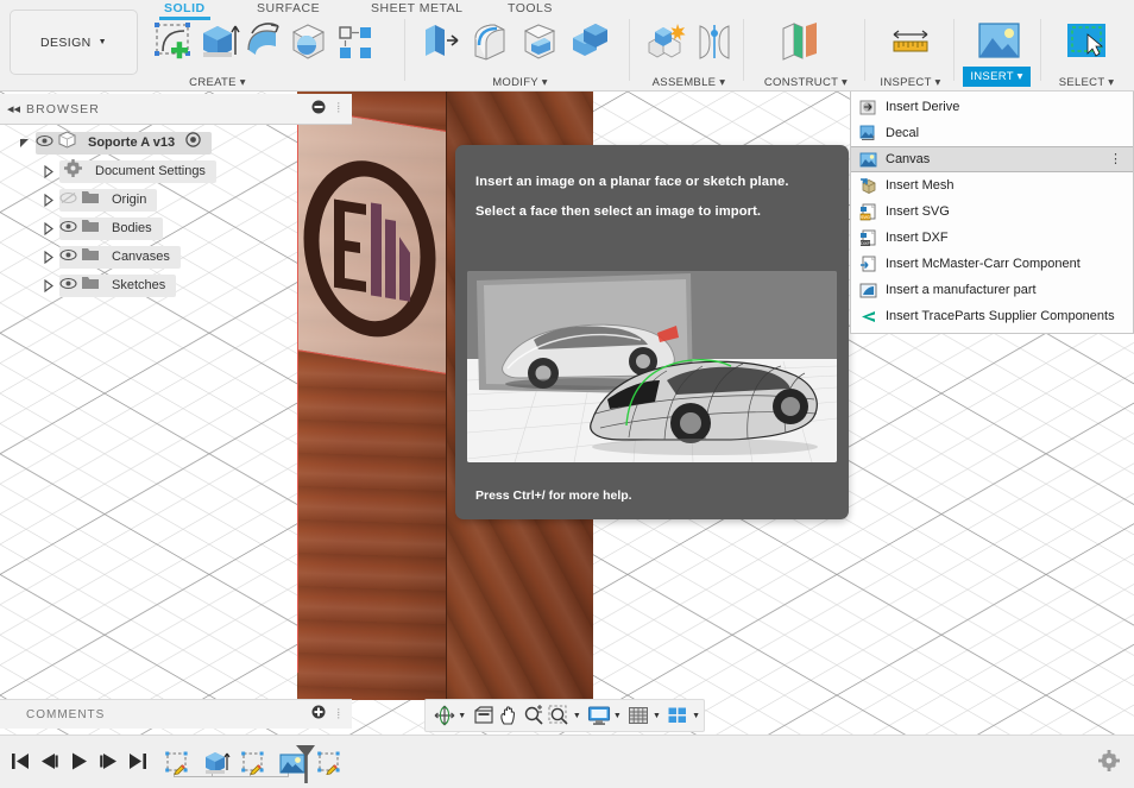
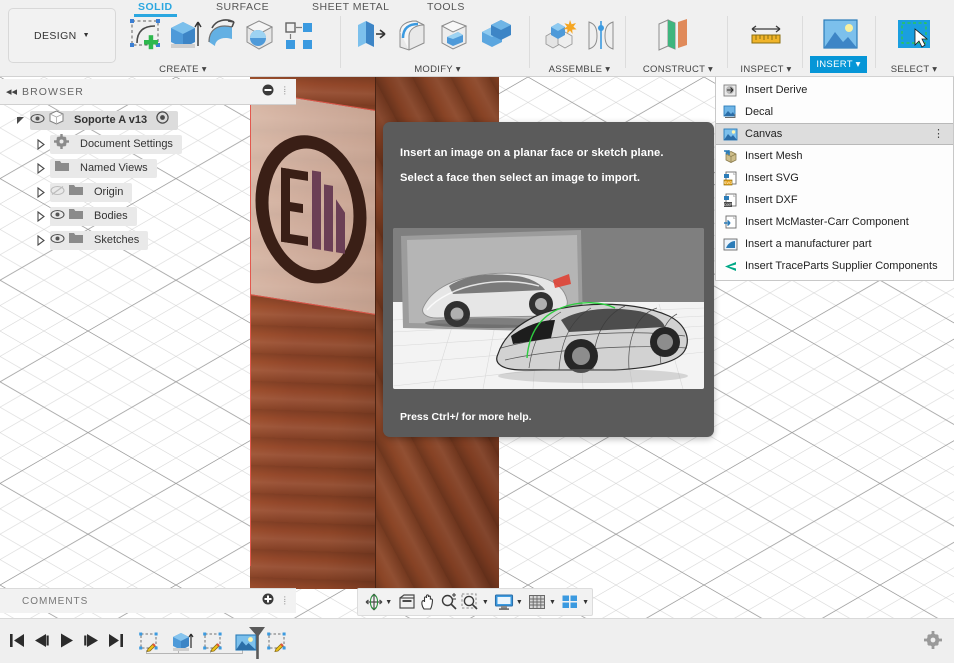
  Insert an image on a planar face or sketch plane.
  Select a face then select an image to import.
  Press Ctrl+/ for more help.
  SOLID
  SURFACE
  SHEET METAL
  TOOLS
  DESIGN
  CREATE ▾
  MODIFY ▾
  ASSEMBLE ▾
  CONSTRUCT ▾
  INSPECT ▾
  INSERT ▾
  SELECT ▾
  Insert Derive
  Decal
  Canvas
  ⋮
  Insert Mesh
  Insert SVG
  Insert DXF
  Insert McMaster-Carr Component
  Insert a manufacturer part
  Insert TraceParts Supplier Components
  ◂◂
  BROWSER
  ⦙
  Soporte A v13
  Document Settings
+ Named Views
  Origin
  Bodies
- Canvases
  Sketches
  COMMENTS
  ⦙
